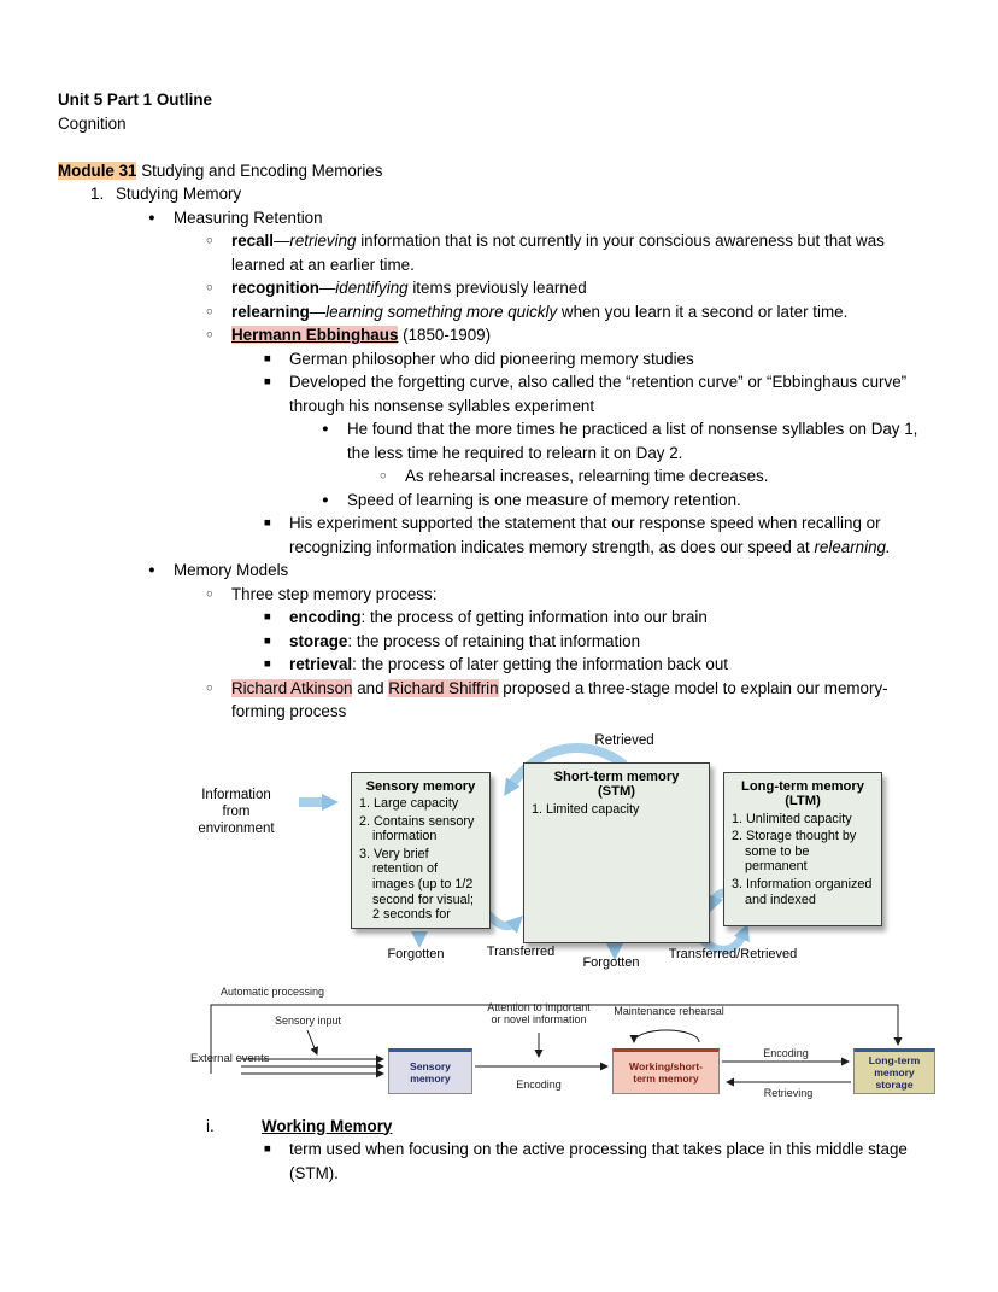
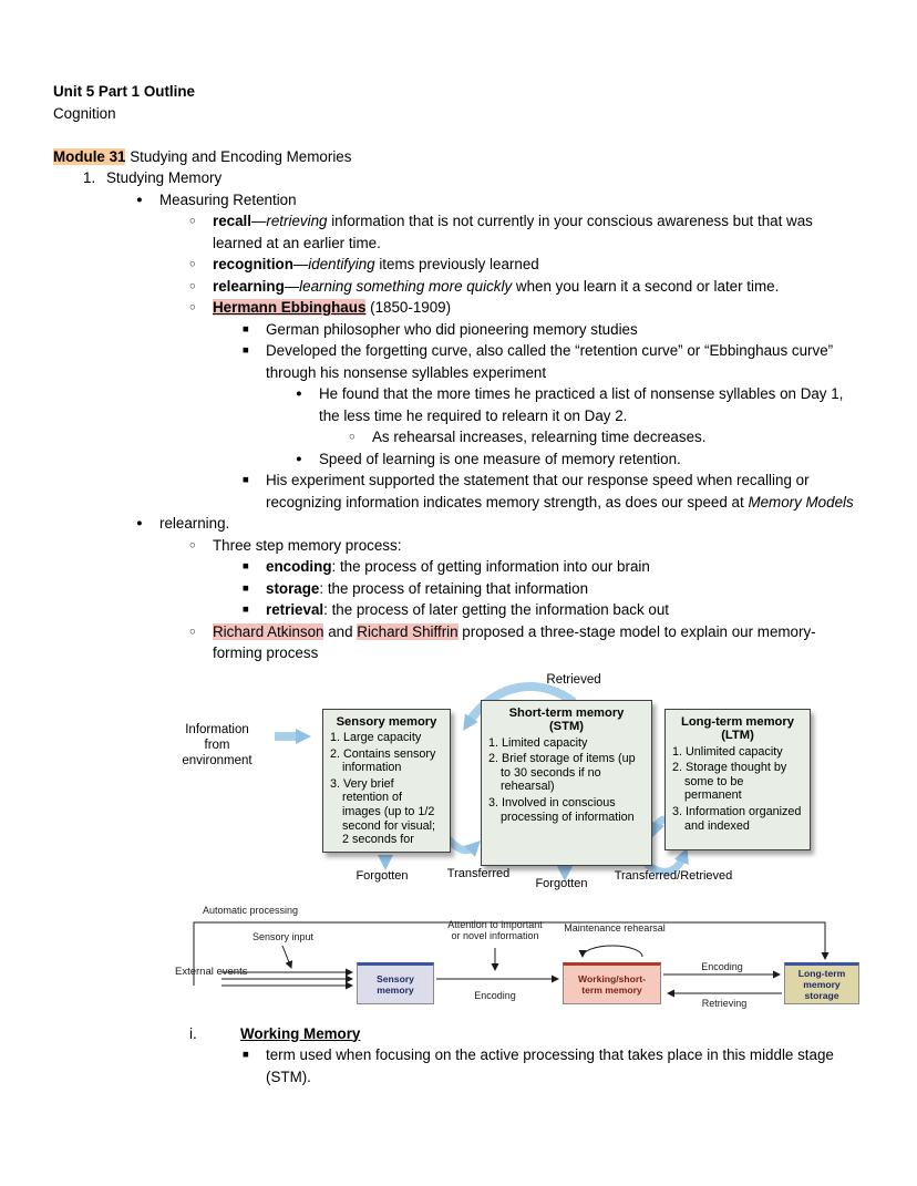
  Unit 5 Part 1 Outline
  Cognition
  Module 31 Studying and Encoding Memories
  1.
  Studying Memory
  ●
  Measuring Retention
  ○
  recall—retrieving information that is not currently in your conscious awareness but that was learned at an earlier time.
  ○
  recognition—identifying items previously learned
  ○
  relearning—learning something more quickly when you learn it a second or later time.
  ○
  Hermann Ebbinghaus (1850-1909)
  ■
  German philosopher who did pioneering memory studies
  ■
  Developed the forgetting curve, also called the “retention curve” or “Ebbinghaus curve” through his nonsense syllables experiment
  ●
  He found that the more times he practiced a list of nonsense syllables on Day 1, the less time he required to relearn it on Day 2.
  ○
  As rehearsal increases, relearning time decreases.
  ●
  Speed of learning is one measure of memory retention.
  ■
- His experiment supported the statement that our response speed when recalling or recognizing information indicates memory strength, as does our speed at relearning.
+ His experiment supported the statement that our response speed when recalling or recognizing information indicates memory strength, as does our speed at Memory Models
  ●
- Memory Models
+ relearning.
  ○
  Three step memory process:
  ■
  encoding: the process of getting information into our brain
  ■
  storage: the process of retaining that information
  ■
  retrieval: the process of later getting the information back out
  ○
  Richard Atkinson and Richard Shiffrin proposed a three-stage model to explain our memory-forming process
  Retrieved
  Information
  from
  environment
  Sensory memory
  1. Large capacity
  2. Contains sensory information
  3. Very brief retention of images (up to 1/2 second for visual; 2 seconds for
  Short-term memory
  (STM)
  1. Limited capacity
+ 2. Brief storage of items (up to 30 seconds if no rehearsal)
+ 3. Involved in conscious processing of information
  Long-term memory
  (LTM)
  1. Unlimited capacity
  2. Storage thought by some to be permanent
  3. Information organized and indexed
  Forgotten
  Transferred
  Forgotten
  Transferred/Retrieved
  Automatic processing
  Sensory input
  External events
  Attention to important
  or novel information
  Maintenance rehearsal
  Encoding
  Encoding
  Retrieving
  Sensory
  memory
  Working/short-
  term memory
  Long-term
  memory storage
  i.
  Working Memory
  ■
  term used when focusing on the active processing that takes place in this middle stage (STM).
